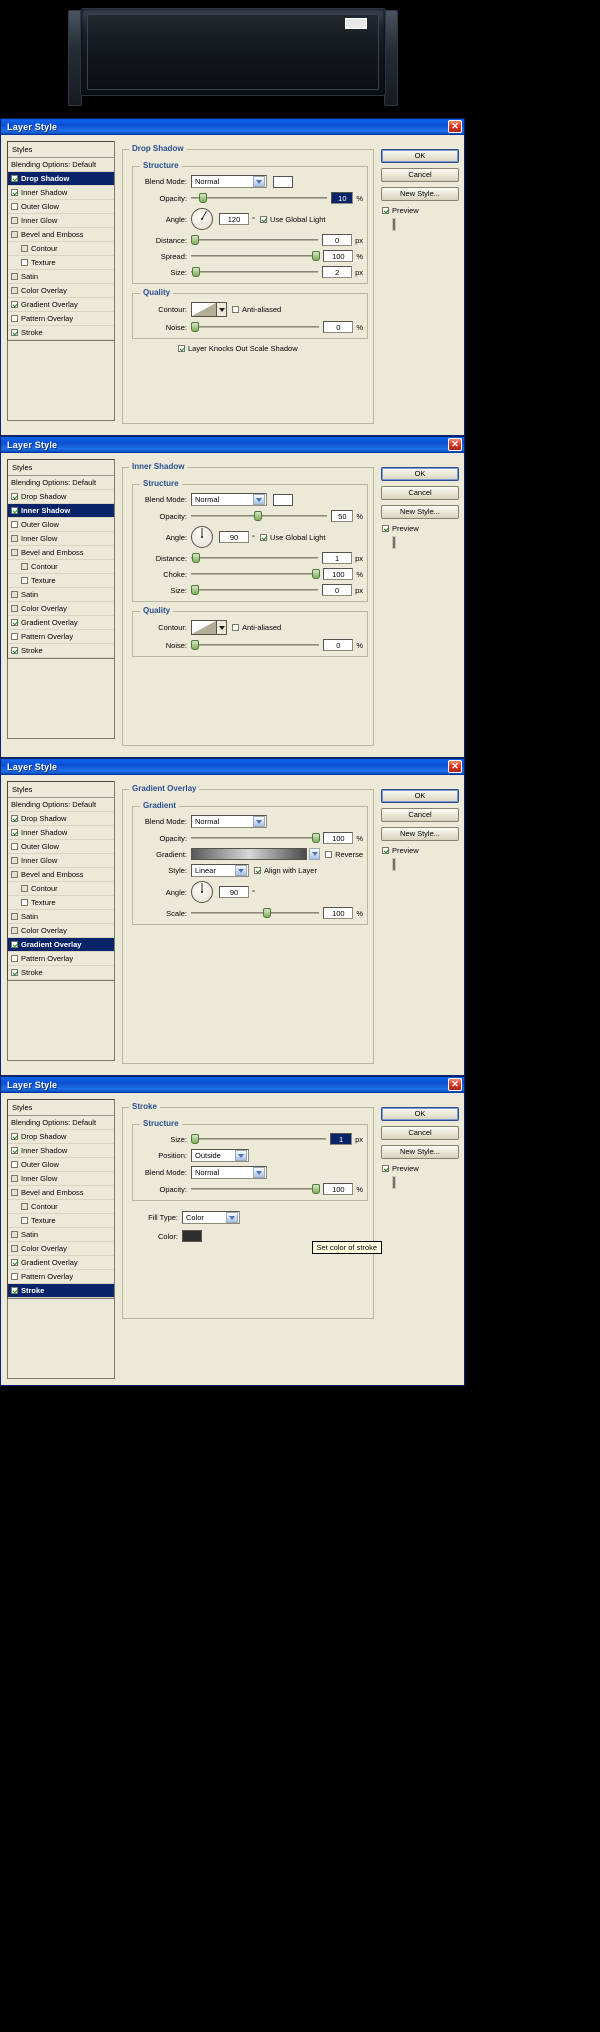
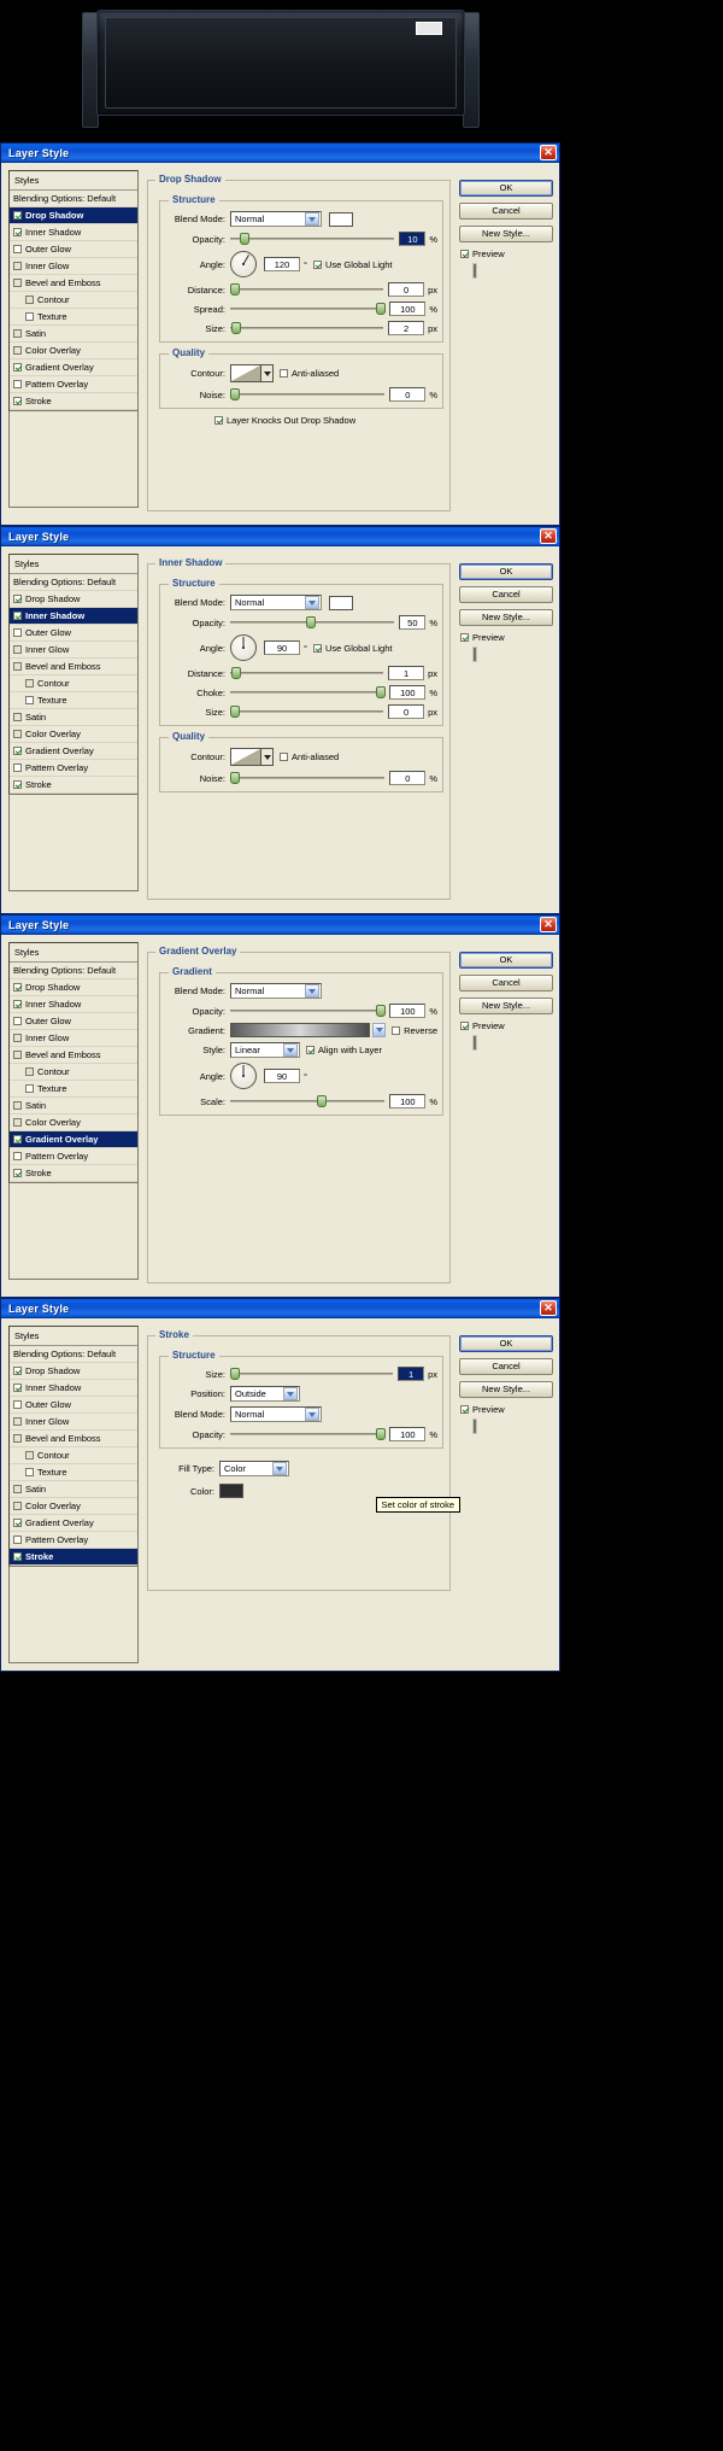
  Layer Style
  ✕
  Styles
  Blending Options: Default
  Drop Shadow
  Inner Shadow
  Outer Glow
  Inner Glow
  Bevel and Emboss
  Contour
  Texture
  Satin
  Color Overlay
  Gradient Overlay
  Pattern Overlay
  Stroke
  Drop Shadow
  Structure
  Blend Mode:
  Normal
  Opacity:
  10
  %
  Angle:
  120
  °
  Use Global Light
  Distance:
  0
  px
  Spread:
  100
  %
  Size:
  2
  px
  Quality
  Contour:
  Anti-aliased
  Noise:
  0
  %
- Layer Knocks Out Scale Shadow
+ Layer Knocks Out Drop Shadow
  OK
  Cancel
  New Style...
  Preview
  Layer Style
  ✕
  Styles
  Blending Options: Default
  Drop Shadow
  Inner Shadow
  Outer Glow
  Inner Glow
  Bevel and Emboss
  Contour
  Texture
  Satin
  Color Overlay
  Gradient Overlay
  Pattern Overlay
  Stroke
  Inner Shadow
  Structure
  Blend Mode:
  Normal
  Opacity:
  50
  %
  Angle:
  90
  °
  Use Global Light
  Distance:
  1
  px
  Choke:
  100
  %
  Size:
  0
  px
  Quality
  Contour:
  Anti-aliased
  Noise:
  0
  %
  OK
  Cancel
  New Style...
  Preview
  Layer Style
  ✕
  Styles
  Blending Options: Default
  Drop Shadow
  Inner Shadow
  Outer Glow
  Inner Glow
  Bevel and Emboss
  Contour
  Texture
  Satin
  Color Overlay
  Gradient Overlay
  Pattern Overlay
  Stroke
  Gradient Overlay
  Gradient
  Blend Mode:
  Normal
  Opacity:
  100
  %
  Gradient:
  Reverse
  Style:
  Linear
  Align with Layer
  Angle:
  90
  °
  Scale:
  100
  %
  OK
  Cancel
  New Style...
  Preview
  Layer Style
  ✕
  Styles
  Blending Options: Default
  Drop Shadow
  Inner Shadow
  Outer Glow
  Inner Glow
  Bevel and Emboss
  Contour
  Texture
  Satin
  Color Overlay
  Gradient Overlay
  Pattern Overlay
  Stroke
  Stroke
  Structure
  Size:
  1
  px
  Position:
  Outside
  Blend Mode:
  Normal
  Opacity:
  100
  %
  Fill Type:
  Color
  Color:
  Set color of stroke
  OK
  Cancel
  New Style...
  Preview
